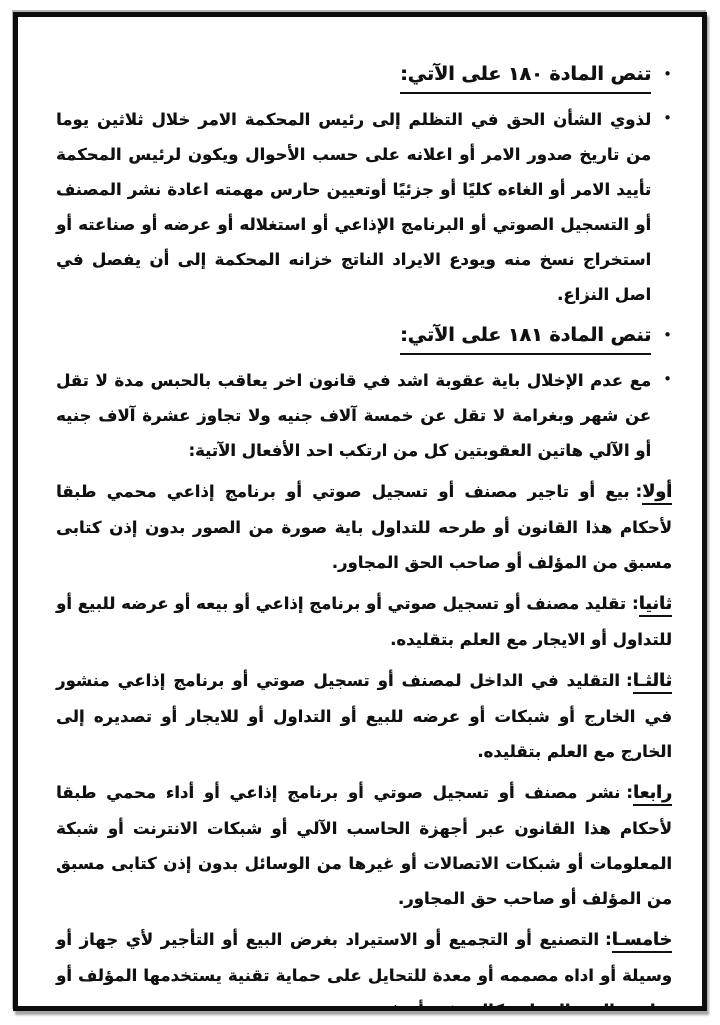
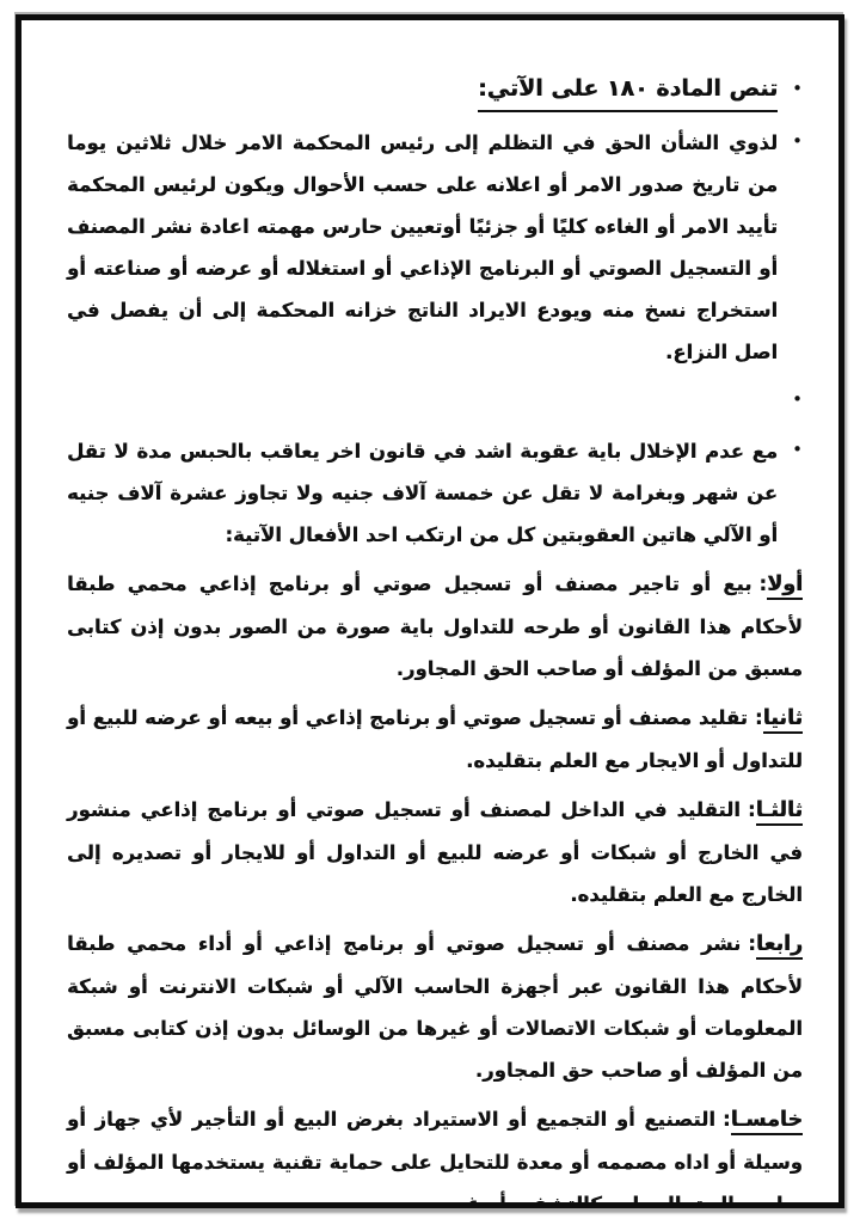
  •
  تنص المادة ١٨٠ على الآتي:
  •
  لذوي الشأن الحق في التظلم إلى رئيس المحكمة الامر خلال ثلاثين يوما من تاريخ صدور الامر أو اعلانه على حسب الأحوال ويكون لرئيس المحكمة تأييد الامر أو الغاءه كليًا أو جزئيًا أوتعيين حارس مهمته اعادة نشر المصنف أو التسجيل الصوتي أو البرنامج الإذاعي أو استغلاله أو عرضه أو صناعته أو استخراج نسخ منه ويودع الايراد الناتج خزانه المحكمة إلى أن يفصل في اصل النزاع.
  •
- تنص المادة ١٨١ على الآتي:
  •
  مع عدم الإخلال باية عقوبة اشد في قانون اخر يعاقب بالحبس مدة لا تقل عن شهر وبغرامة لا تقل عن خمسة آلاف جنيه ولا تجاوز عشرة آلاف جنيه أو الآلي هاتين العقوبتين كل من ارتكب احد الأفعال الآتية:
  أولا:بيع أو تاجير مصنف أو تسجيل صوتي أو برنامج إذاعي محمي طبقا لأحكام هذا القانون أو طرحه للتداول باية صورة من الصور بدون إذن كتابى مسبق من المؤلف أو صاحب الحق المجاور.
  ثانيا:تقليد مصنف أو تسجيل صوتي أو برنامج إذاعي أو بيعه أو عرضه للبيع أو للتداول أو الايجار مع العلم بتقليده.
  ثالثـا:التقليد في الداخل لمصنف أو تسجيل صوتي أو برنامج إذاعي منشور في الخارج أو شبكات أو عرضه للبيع أو التداول أو للايجار أو تصديره إلى الخارج مع العلم بتقليده.
  رابعا:نشر مصنف أو تسجيل صوتي أو برنامج إذاعي أو أداء محمي طبقا لأحكام هذا القانون عبر أجهزة الحاسب الآلي أو شبكات الانترنت أو شبكة المعلومات أو شبكات الاتصالات أو غيرها من الوسائل بدون إذن كتابى مسبق من المؤلف أو صاحب حق المجاور.
  خامسـا:التصنيع أو التجميع أو الاستيراد بغرض البيع أو التأجير لأي جهاز أو وسيلة أو اداه مصممه أو معدة للتحايل على حماية تقنية يستخدمها المؤلف أو
